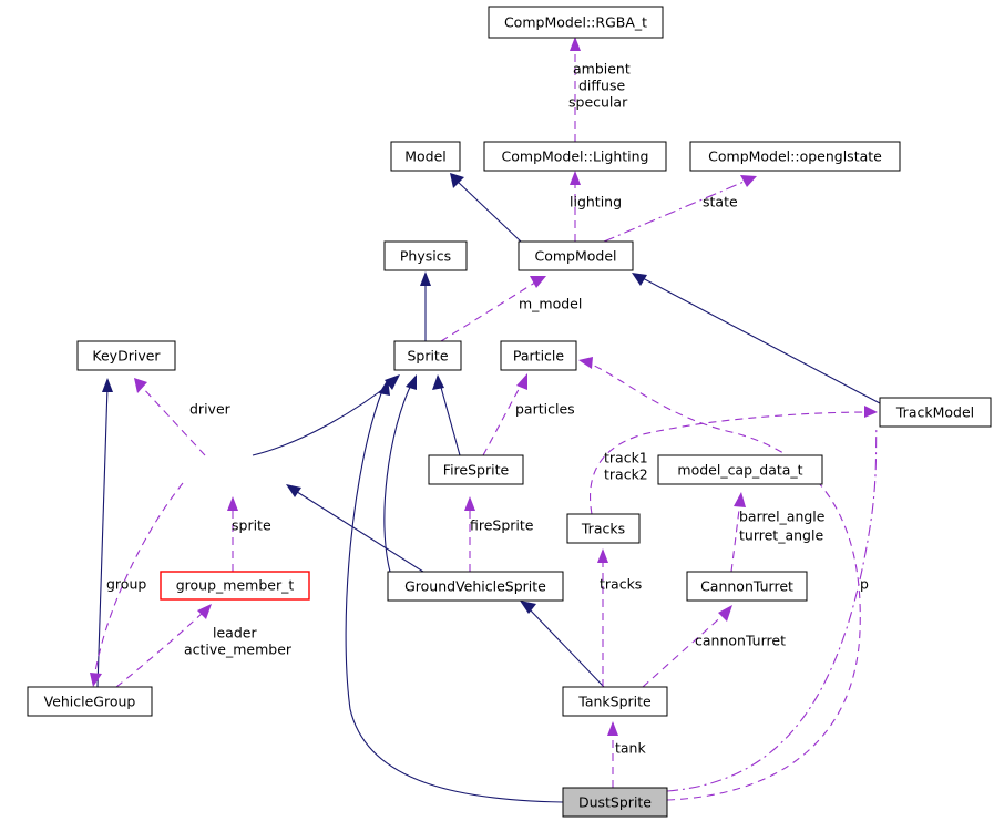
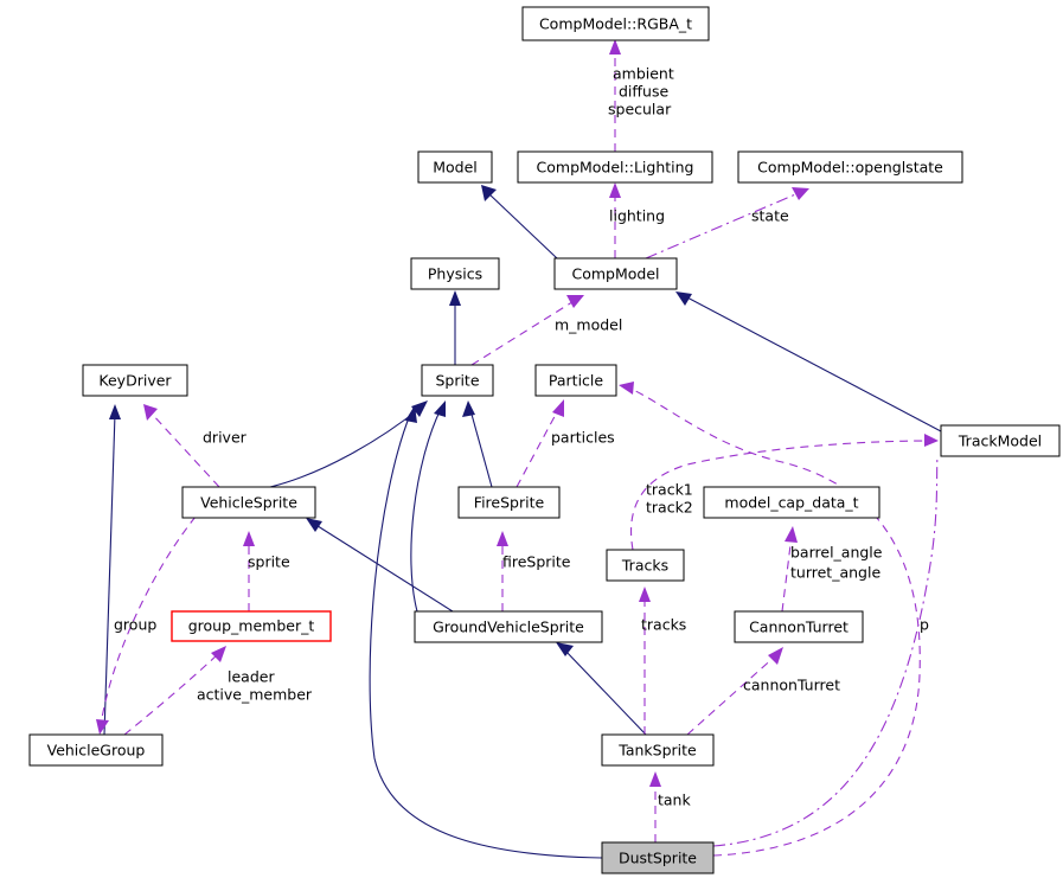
  ambient
  diffuse
  specular
  lighting
  state
  m_model
  driver
  particles
  track1
  track2
  sprite
  fireSprite
  barrel_angle
  turret_angle
  group
  tracks
  p
  leader
  active_member
  cannonTurret
  tank
  CompModel::RGBA_t
  Model
  CompModel::Lighting
  CompModel::openglstate
  Physics
  CompModel
  KeyDriver
  Sprite
  Particle
  TrackModel
+ VehicleSprite
  FireSprite
  model_cap_data_t
  Tracks
  group_member_t
  GroundVehicleSprite
  CannonTurret
  VehicleGroup
  TankSprite
  DustSprite
